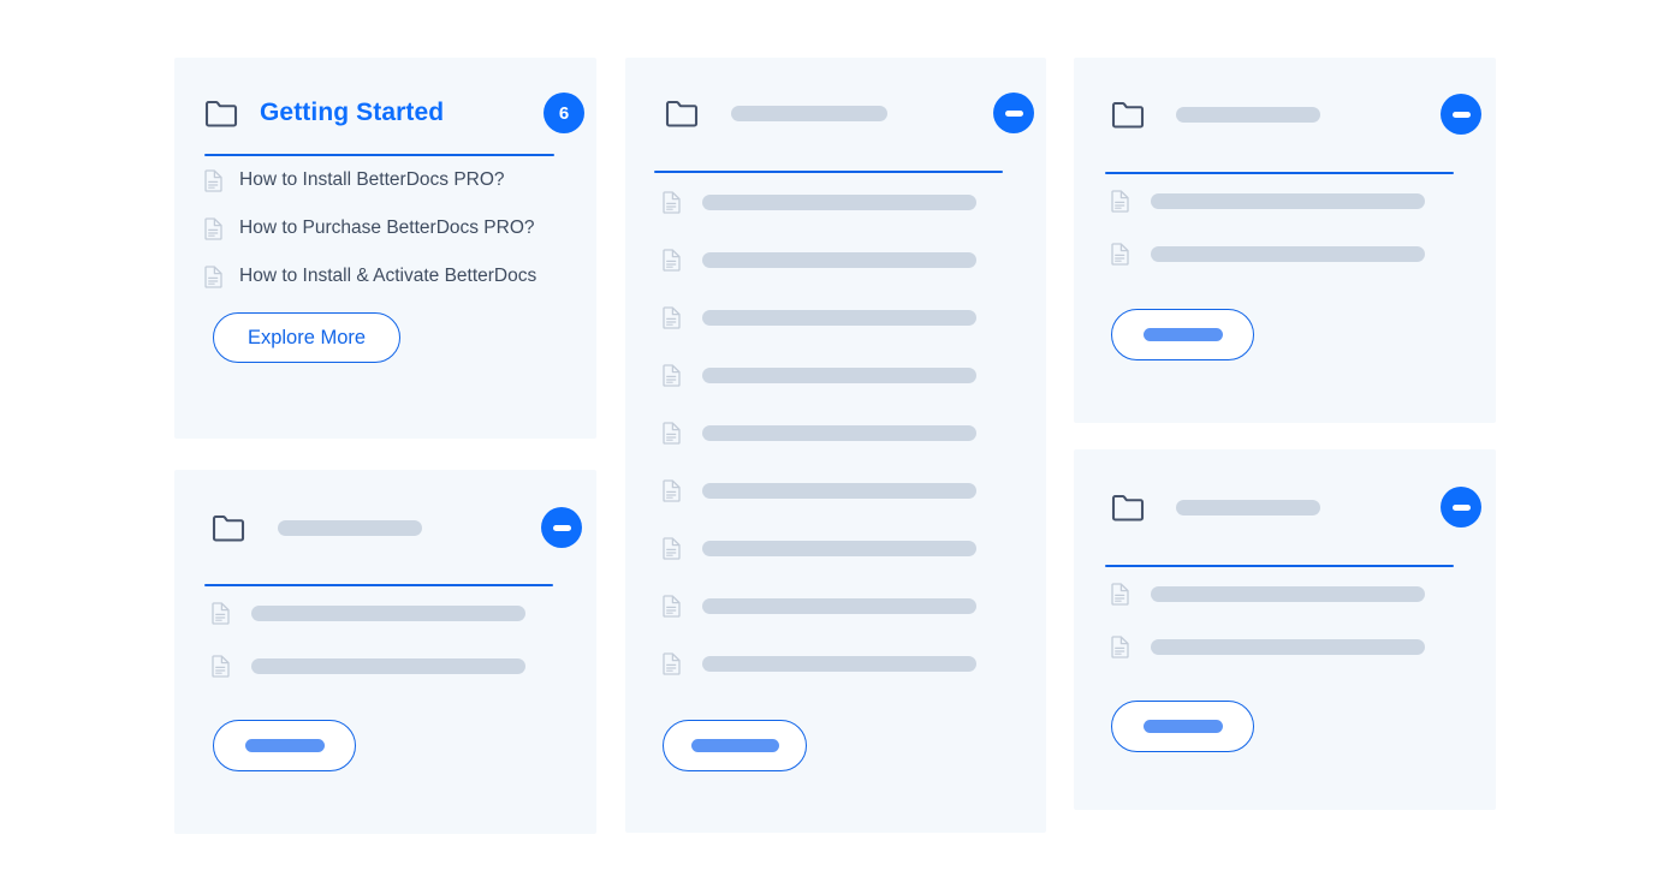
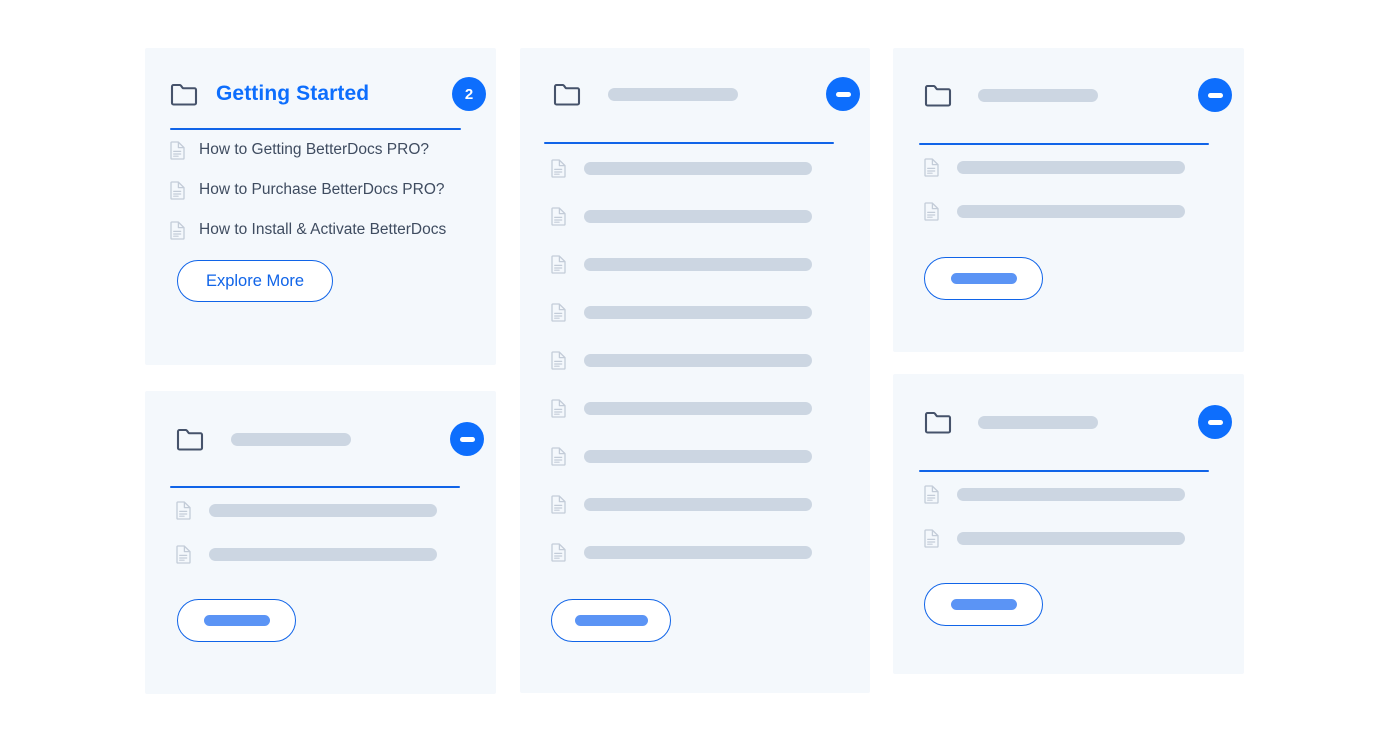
  Getting Started
- 6
+ 2
- How to Install BetterDocs PRO?
+ How to Getting BetterDocs PRO?
  How to Purchase BetterDocs PRO?
  How to Install & Activate BetterDocs
  Explore More
